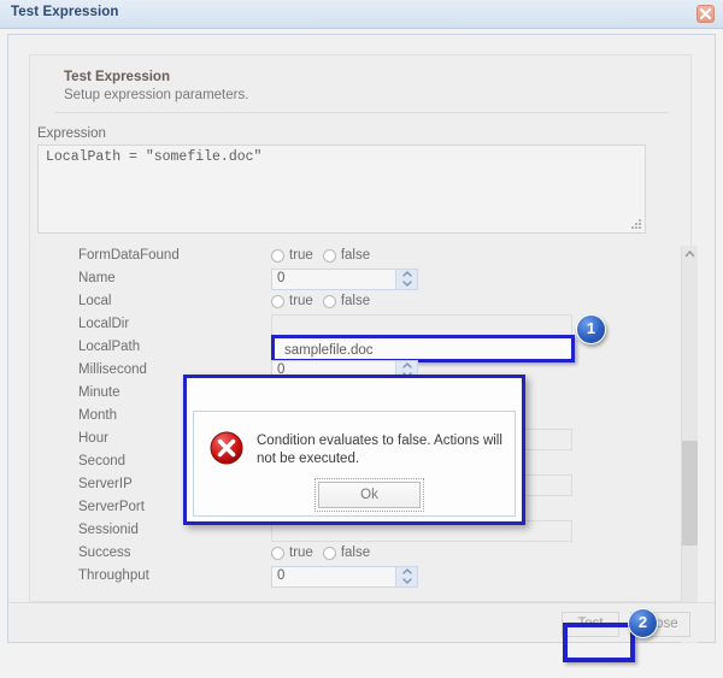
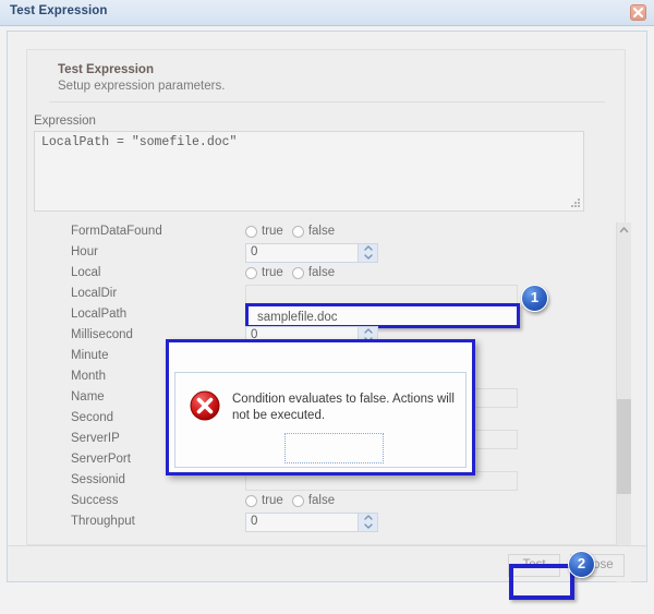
  Test Expression
  Test Expression
  Setup expression parameters.
  Expression
  LocalPath = "somefile.doc"
  FormDataFound
  true false
- Name
+ Hour
  0
  Local
  true false
  LocalDir
  LocalPath
  samplefile.doc
  Millisecond
  0
  Minute
  Month
- Hour
+ Name
  Second
  ServerIP
  ServerPort
  Sessionid
  Success
  true false
  Throughput
  0
  Test
  Condition evaluates to false. Actions will not be executed.
- Ok
  1
  2
